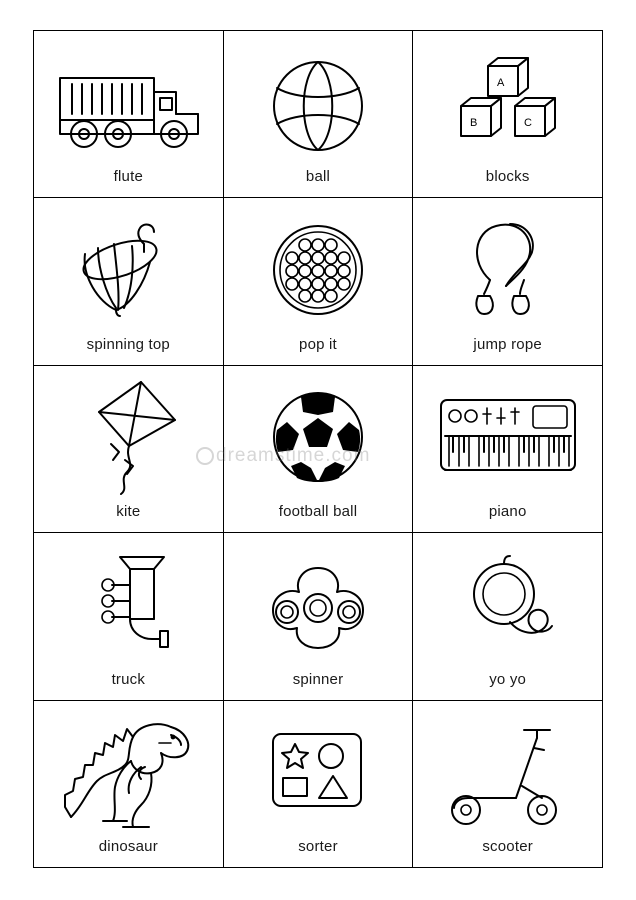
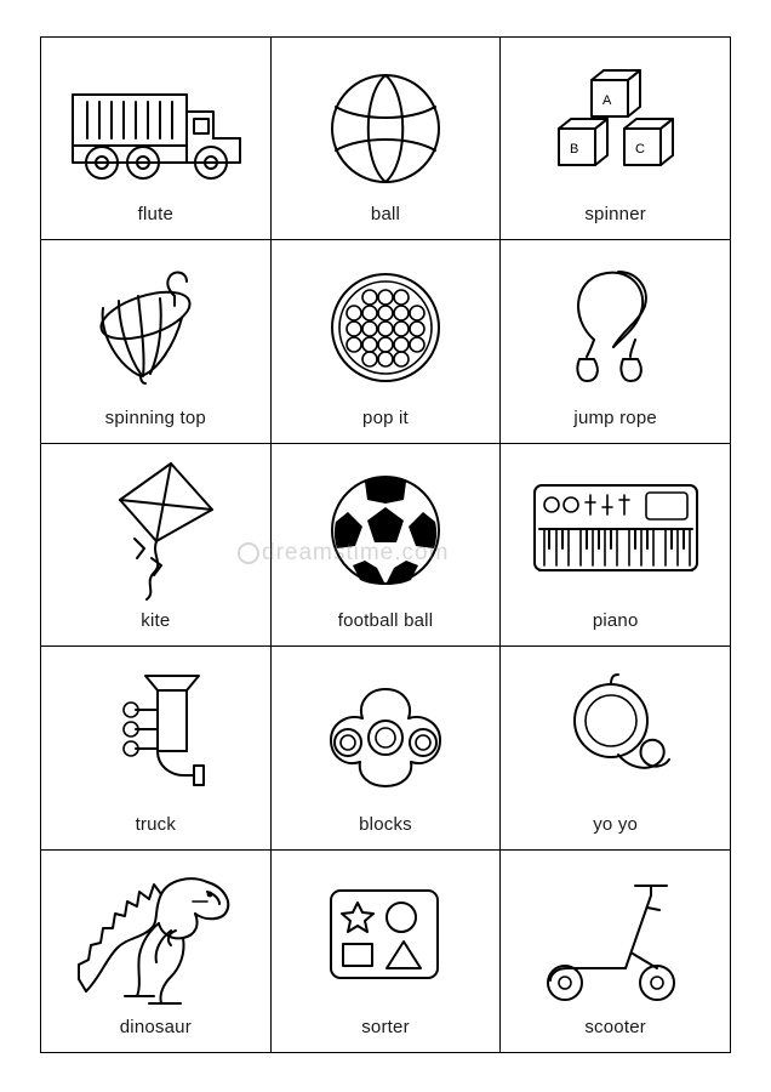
  flute
  ball
  A
  B
  C
- blocks
+ spinner
  spinning top
  pop it
  jump rope
  kite
  football ball
  piano
  truck
- spinner
+ blocks
  yo yo
  dinosaur
  sorter
  scooter
  dreamstime.com
